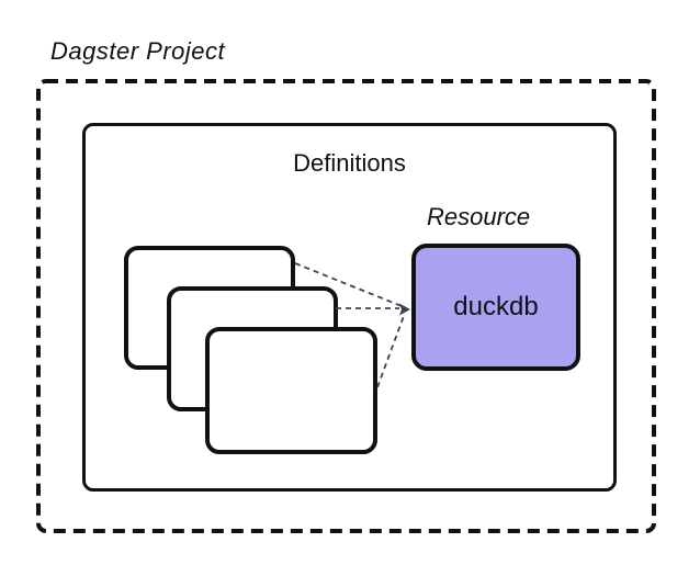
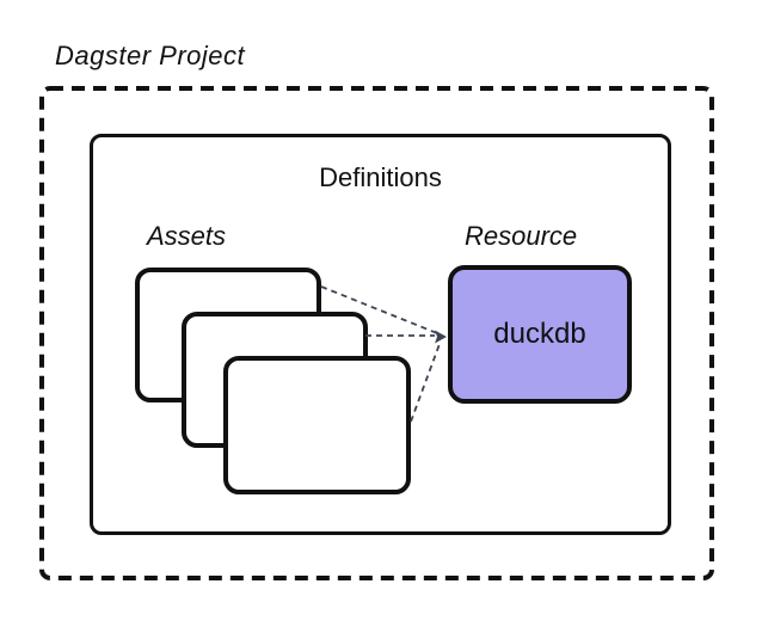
  Dagster Project
  Definitions
+ Assets
  Resource
  duckdb
